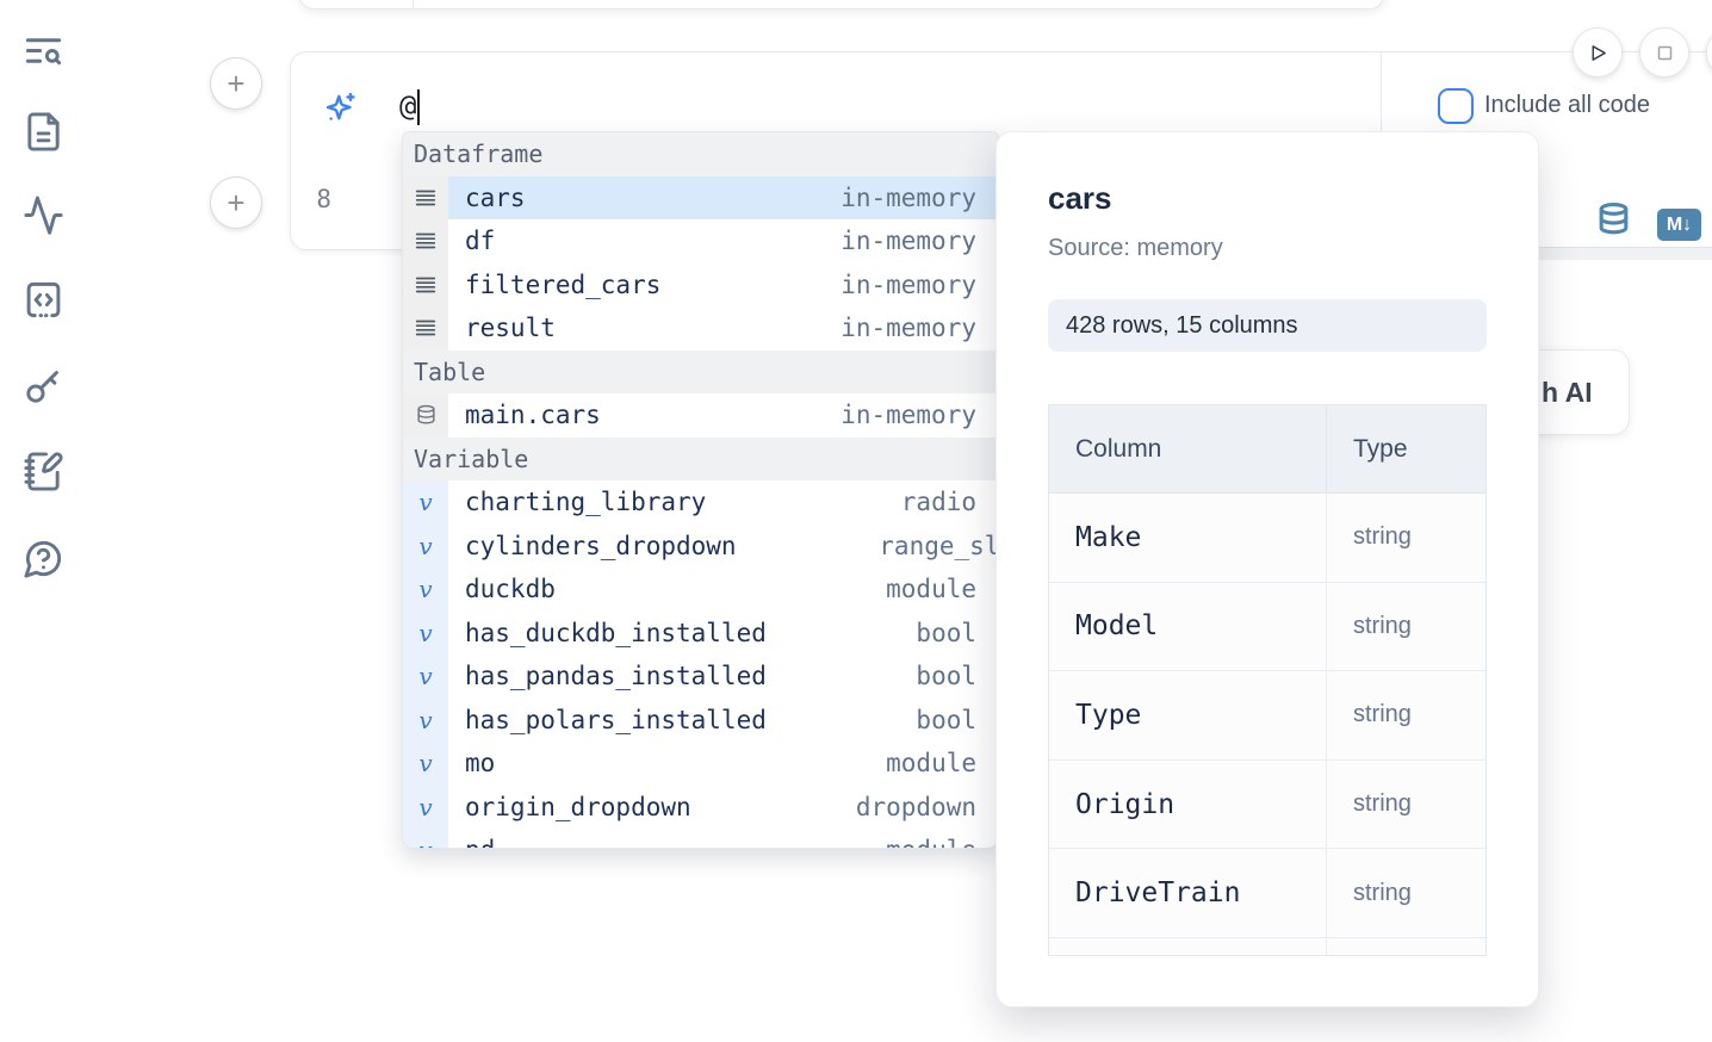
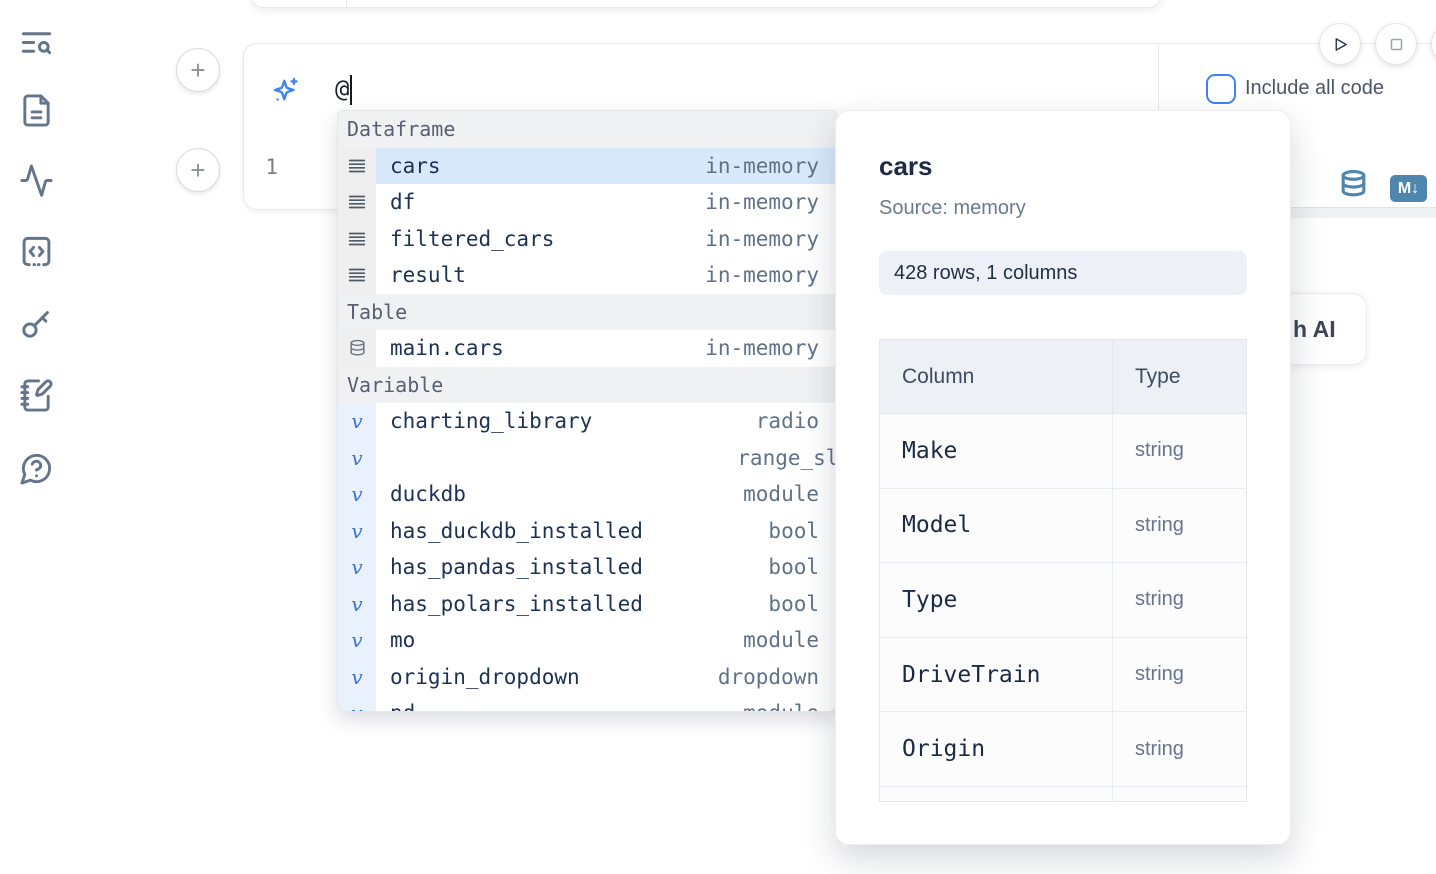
  +
  +
  @
  Include all code
- 8
+ 1
  M↓
  h AI
  Dataframe
  cars
  in-memory
  df
  in-memory
  filtered_cars
  in-memory
  result
  in-memory
  Table
  main.cars
  in-memory
  Variable
  v
  charting_library
  radio
  v
- cylinders_dropdown
  v
  duckdb
  module
  v
  has_duckdb_installed
  bool
  v
  has_pandas_installed
  bool
  v
  has_polars_installed
  bool
  v
  mo
  module
  v
  origin_dropdown
  dropdown
  cars
  Source: memory
- 428 rows, 15 columns
+ 428 rows, 1 columns
  Column
  Type
  Make
  string
  Model
  string
  Type
  string
- Origin
+ DriveTrain
  string
- DriveTrain
+ Origin
  string
